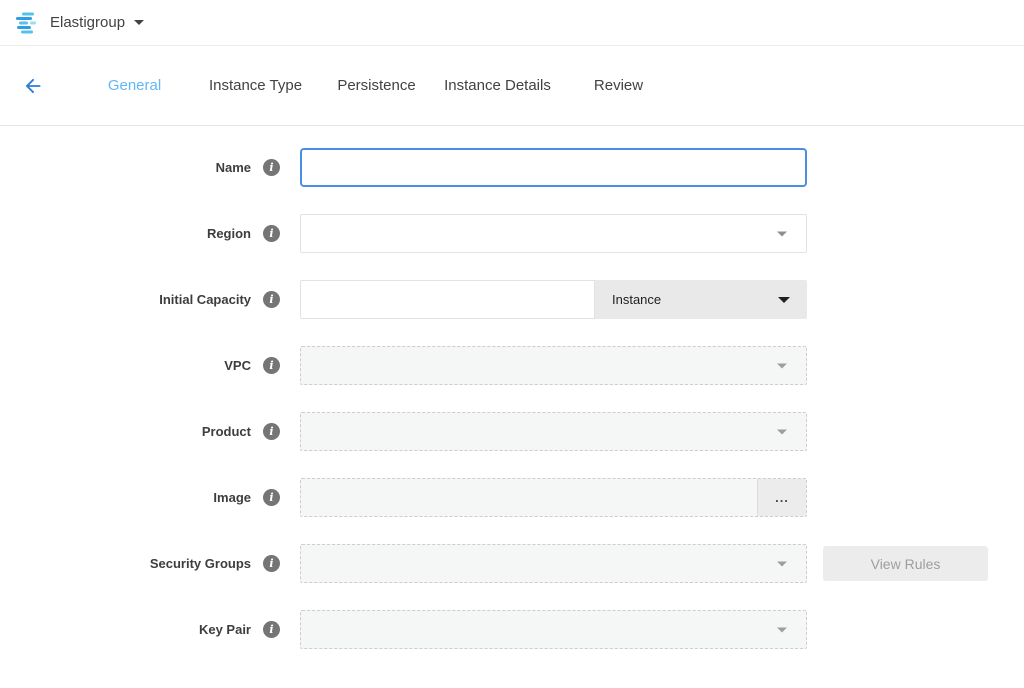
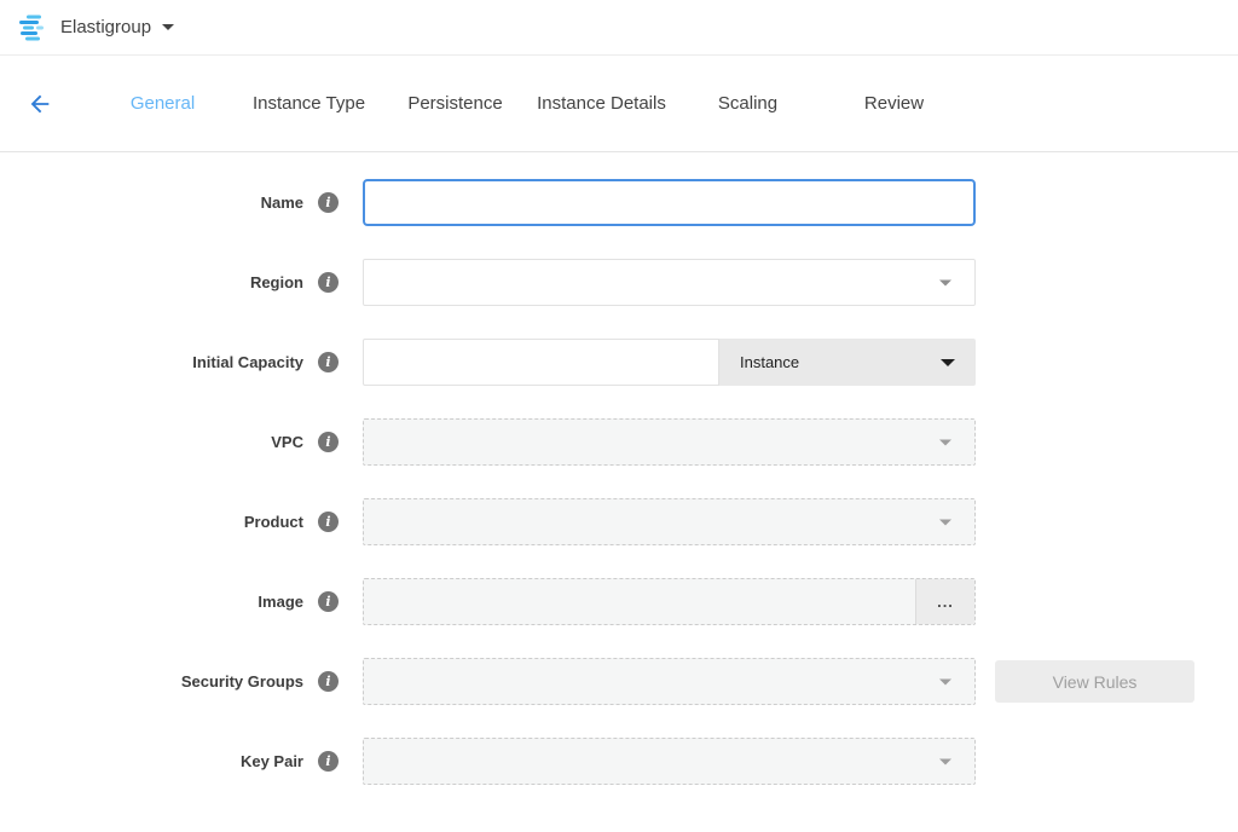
  Elastigroup
  General
  Instance Type
  Persistence
  Instance Details
+ Scaling
  Review
  Name
  i
  Region
  i
  Initial Capacity
  i
  Instance
  VPC
  i
  Product
  i
  Image
  i
  ...
  Security Groups
  i
  View Rules
  Key Pair
  i
